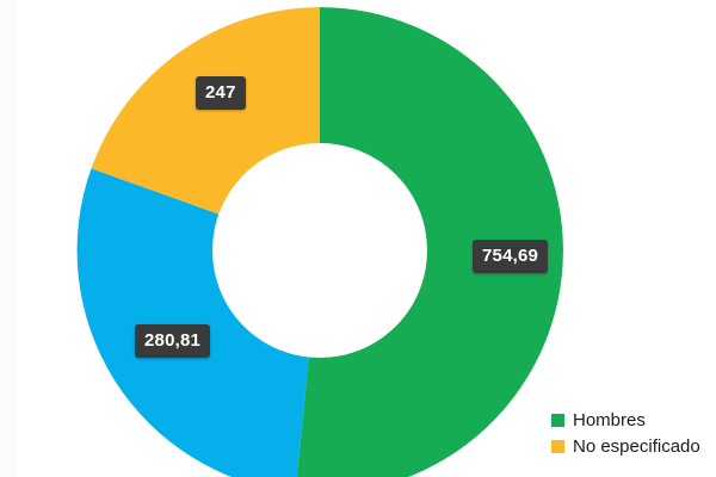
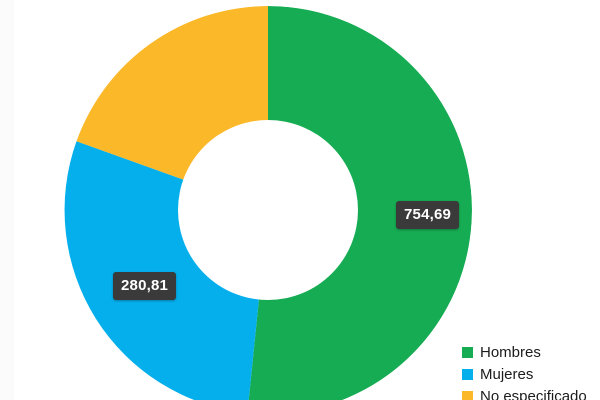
  754,69
  280,81
- 247
  Hombres
+ Mujeres
  No especificado
